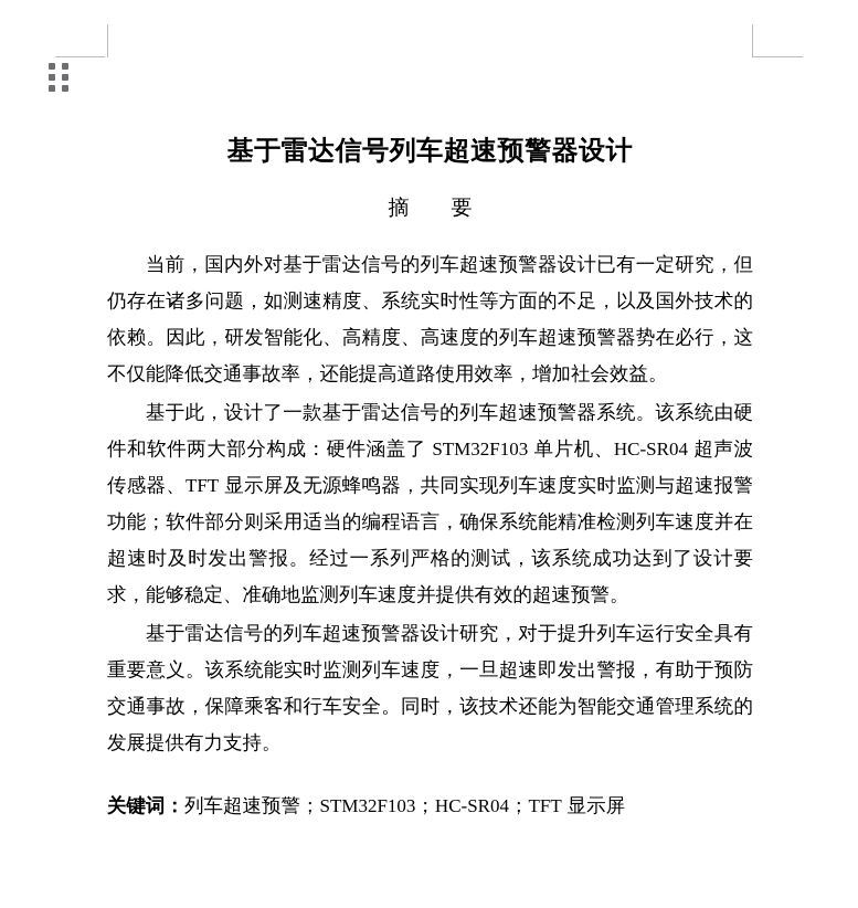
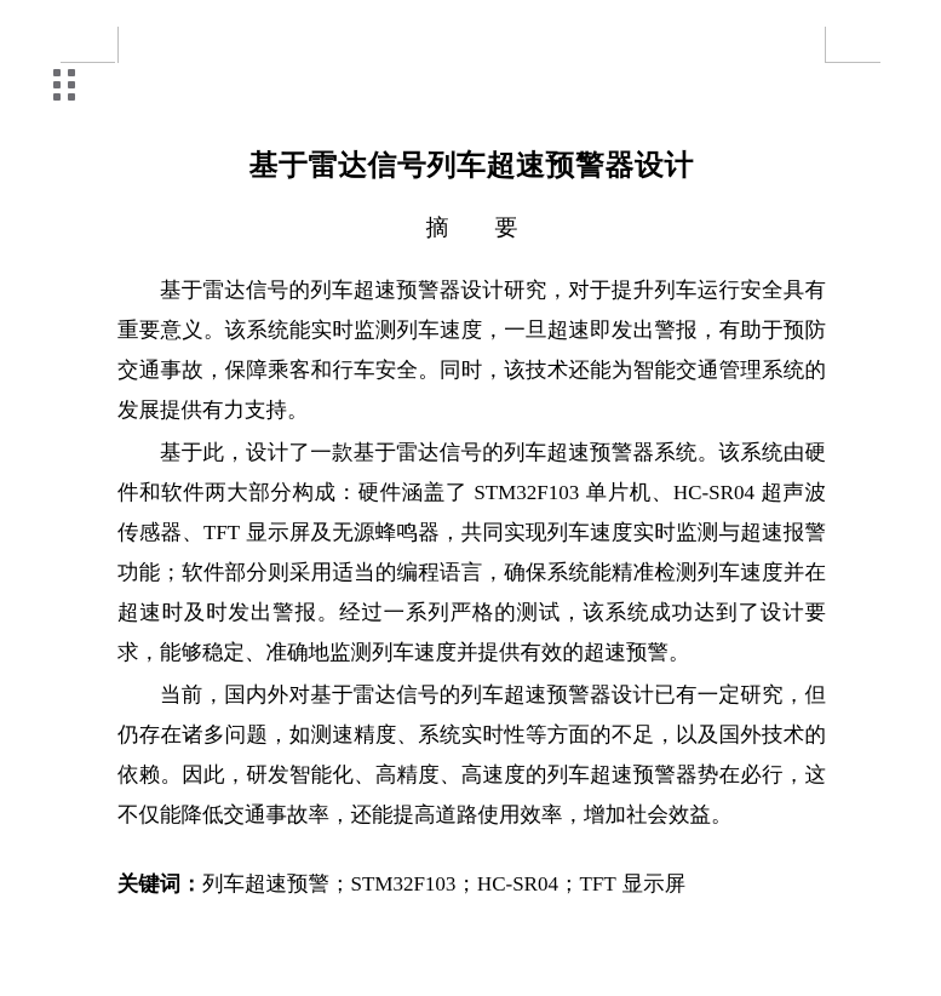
  基于雷达信号列车超速预警器设计
  摘 要
- 当前，国内外对基于雷达信号的列车超速预警器设计已有一定研究，但仍存在诸多问题，如测速精度、系统实时性等方面的不足，以及国外技术的依赖。因此，研发智能化、高精度、高速度的列车超速预警器势在必行，这不仅能降低交通事故率，还能提高道路使用效率，增加社会效益。
+ 基于雷达信号的列车超速预警器设计研究，对于提升列车运行安全具有重要意义。该系统能实时监测列车速度，一旦超速即发出警报，有助于预防交通事故，保障乘客和行车安全。同时，该技术还能为智能交通管理系统的发展提供有力支持。
  基于此，设计了一款基于雷达信号的列车超速预警器系统。该系统由硬件和软件两大部分构成：硬件涵盖了 STM32F103 单片机、HC-SR04 超声波传感器、TFT 显示屏及无源蜂鸣器，共同实现列车速度实时监测与超速报警功能；软件部分则采用适当的编程语言，确保系统能精准检测列车速度并在超速时及时发出警报。经过一系列严格的测试，该系统成功达到了设计要求，能够稳定、准确地监测列车速度并提供有效的超速预警。
- 基于雷达信号的列车超速预警器设计研究，对于提升列车运行安全具有重要意义。该系统能实时监测列车速度，一旦超速即发出警报，有助于预防交通事故，保障乘客和行车安全。同时，该技术还能为智能交通管理系统的发展提供有力支持。
+ 当前，国内外对基于雷达信号的列车超速预警器设计已有一定研究，但仍存在诸多问题，如测速精度、系统实时性等方面的不足，以及国外技术的依赖。因此，研发智能化、高精度、高速度的列车超速预警器势在必行，这不仅能降低交通事故率，还能提高道路使用效率，增加社会效益。
  关键词：列车超速预警；STM32F103；HC-SR04；TFT 显示屏
